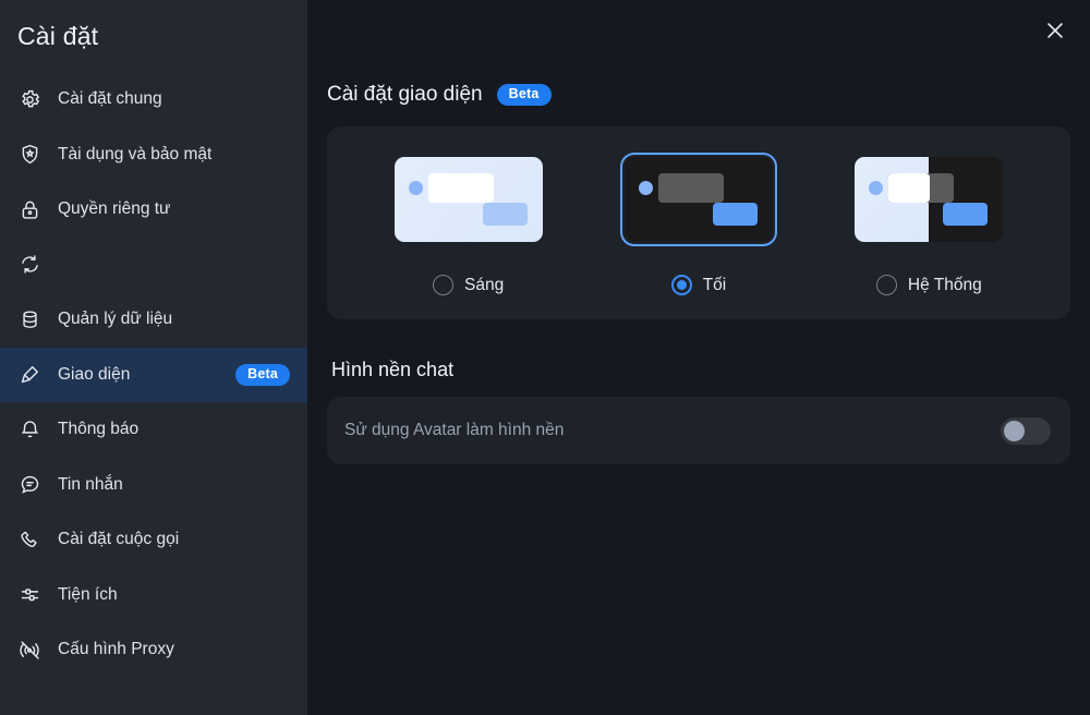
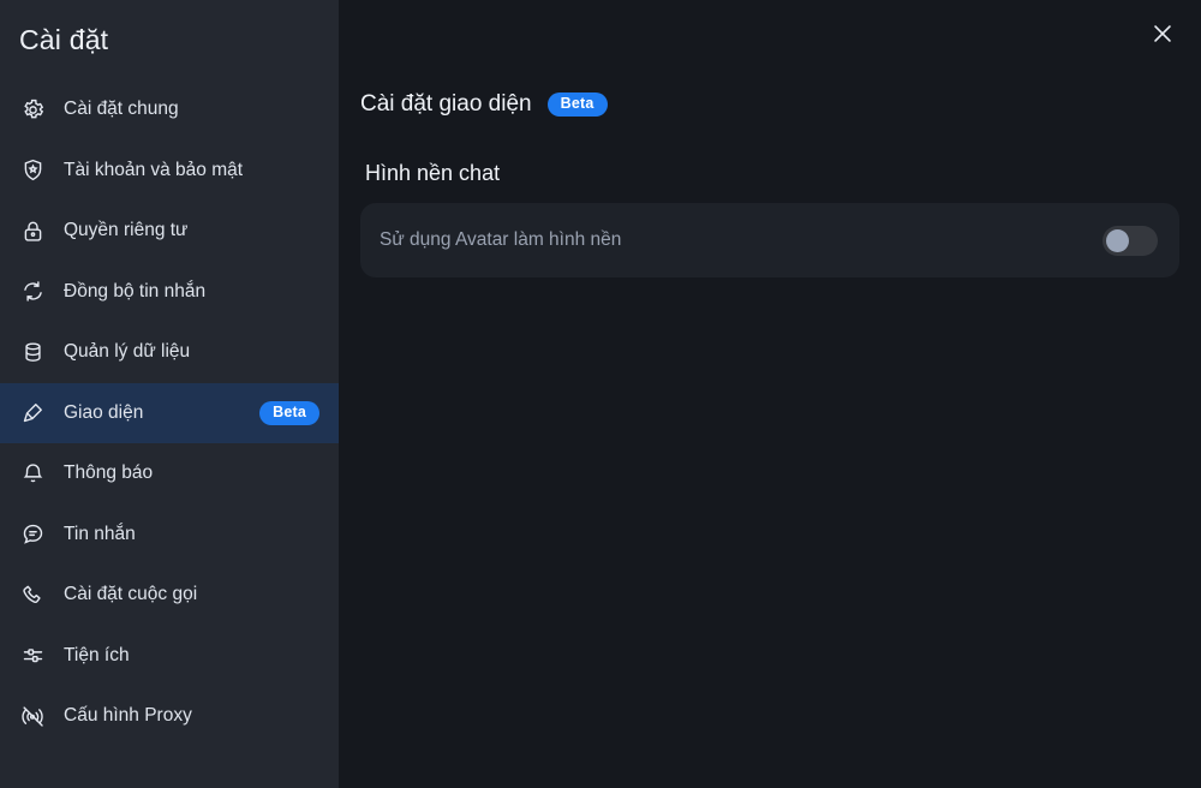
  Cài đặt
  Cài đặt chung
- Tài dụng và bảo mật
+ Tài khoản và bảo mật
  Quyền riêng tư
+ Đồng bộ tin nhắn
  Quản lý dữ liệu
  Giao diện
  Beta
  Thông báo
  Tin nhắn
  Cài đặt cuộc gọi
  Tiện ích
  Cấu hình Proxy
  Cài đặt giao diện
  Beta
- Sáng
- Tối
- Hệ Thống
  Hình nền chat
  Sử dụng Avatar làm hình nền
